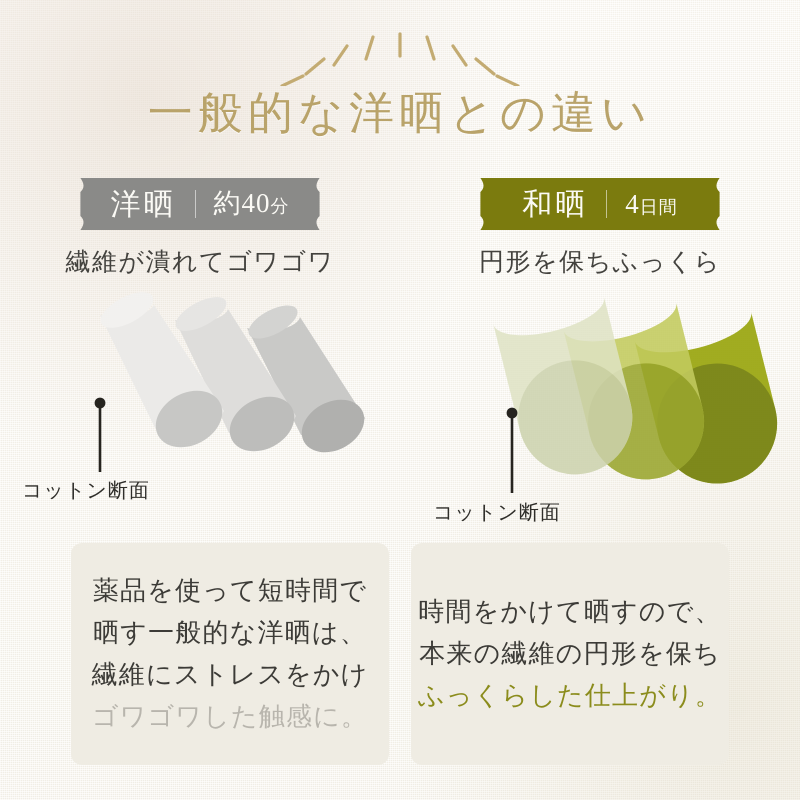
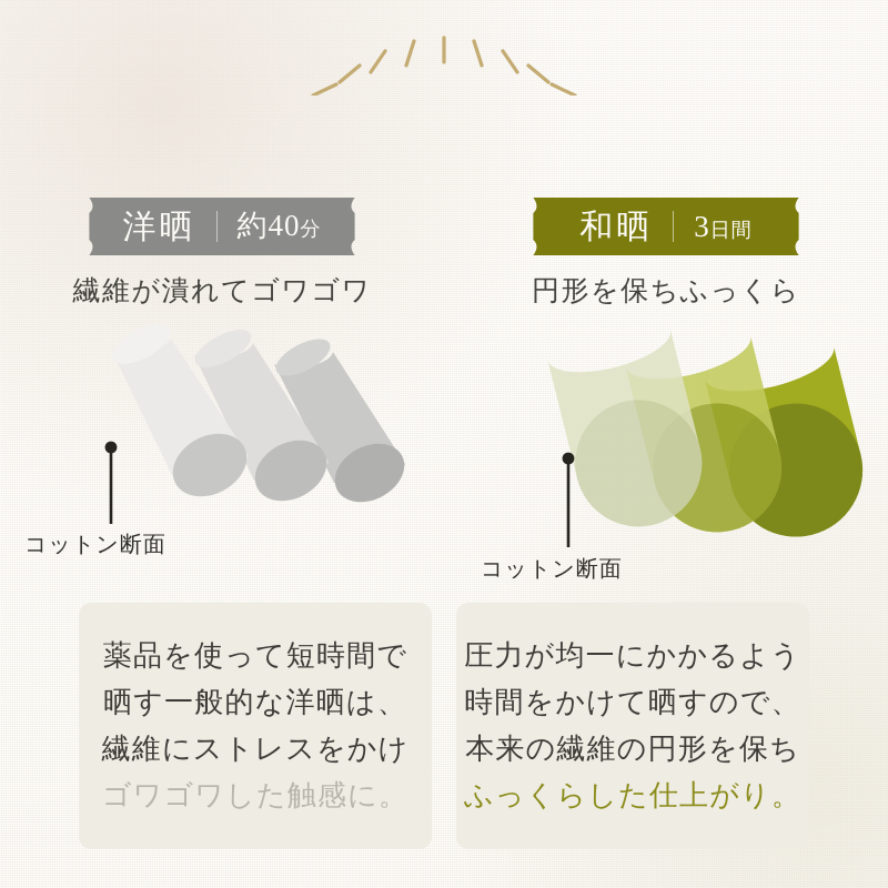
- 一般的な洋晒との違い
  洋晒
  約40分
  繊維が潰れてゴワゴワ
  コットン断面
  和晒
- 4日間
+ 3日間
  円形を保ちふっくら
  コットン断面
  薬品を使って短時間で
  晒す一般的な洋晒は、
  繊維にストレスをかけ
  ゴワゴワした触感に。
+ 圧力が均一にかかるよう
  時間をかけて晒すので、
  本来の繊維の円形を保ち
  ふっくらした仕上がり。
